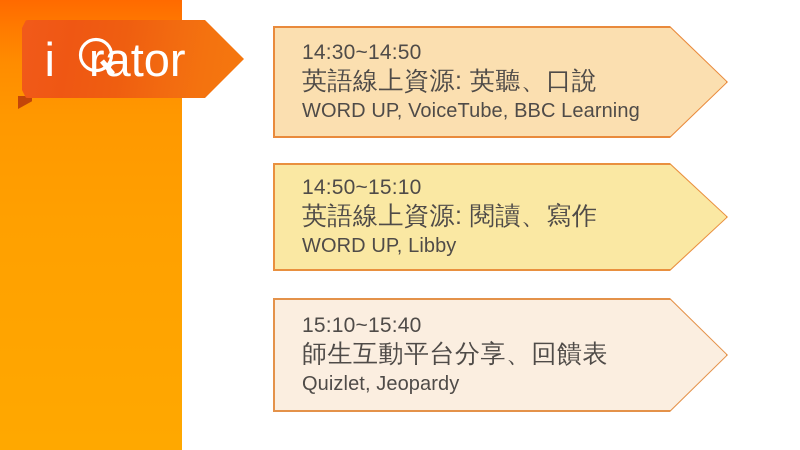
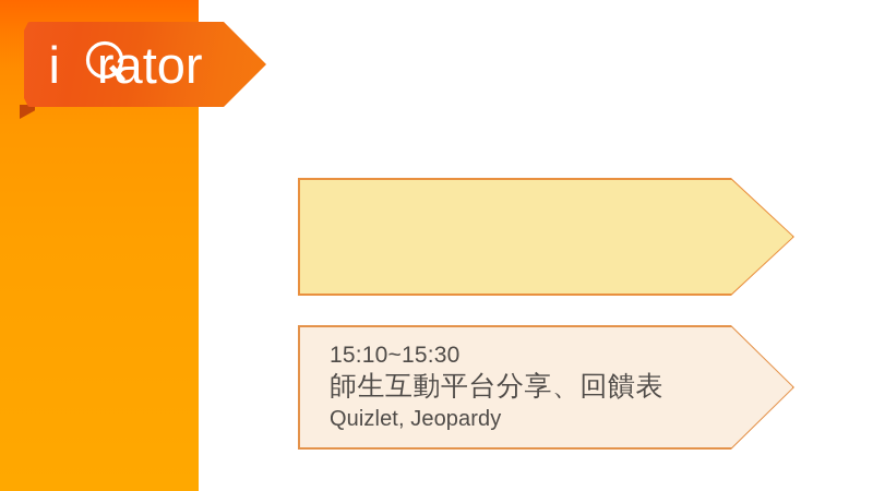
  i
  rator
- 14:30~14:50
- 英語線上資源: 英聽、口說
- WORD UP, VoiceTube, BBC Learning
- 14:50~15:10
- 英語線上資源: 閱讀、寫作
- WORD UP, Libby
- 15:10~15:40
+ 15:10~15:30
  師生互動平台分享、回饋表
  Quizlet, Jeopardy
